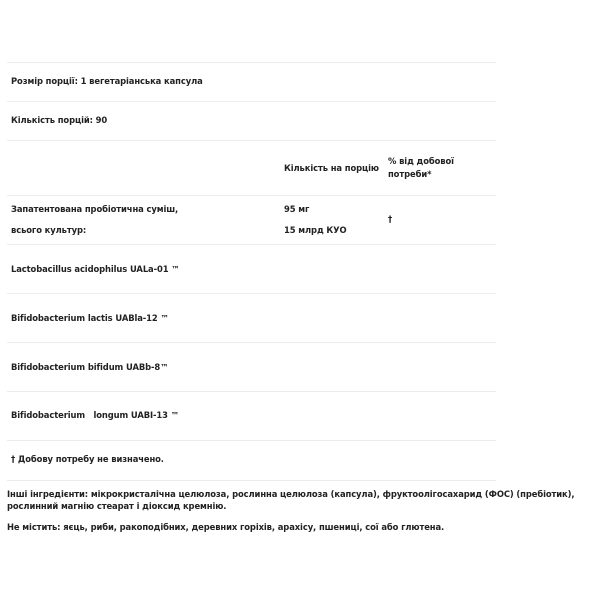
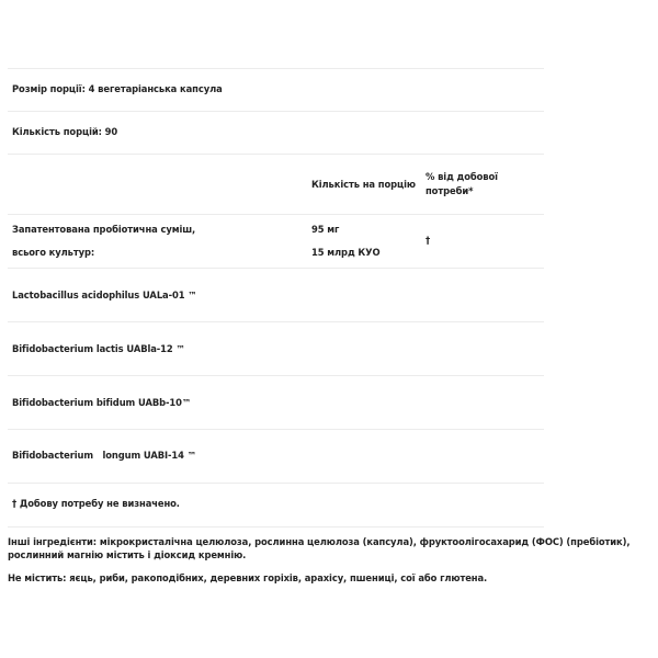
- Розмір порції: 1 вегетаріанська капсула
+ Розмір порції: 4 вегетаріанська капсула
  Кількість порцій: 90
  Кількість на порцію
  % від добової
  потреби*
  Запатентована пробіотична суміш,
  всього культур:
  95 мг
  15 млрд КУО
  †
  Lactobacillus acidophilus UALa-01 ™
  Bifidobacterium lactis UABla-12 ™
- Bifidobacterium bifidum UABb-8™
+ Bifidobacterium bifidum UABb-10™
- Bifidobacterium longum UABI-13 ™
+ Bifidobacterium longum UABI-14 ™
  † Добову потребу не визначено.
  Інші інгредієнти: мікрокристалічна целюлоза, рослинна целюлоза (капсула), фруктоолігосахарид (ФОС) (пребіотик),
- рослинний магнію стеарат і діоксид кремнію.
+ рослинний магнію містить і діоксид кремнію.
  Не містить: яєць, риби, ракоподібних, деревних горіхів, арахісу, пшениці, сої або глютена.
